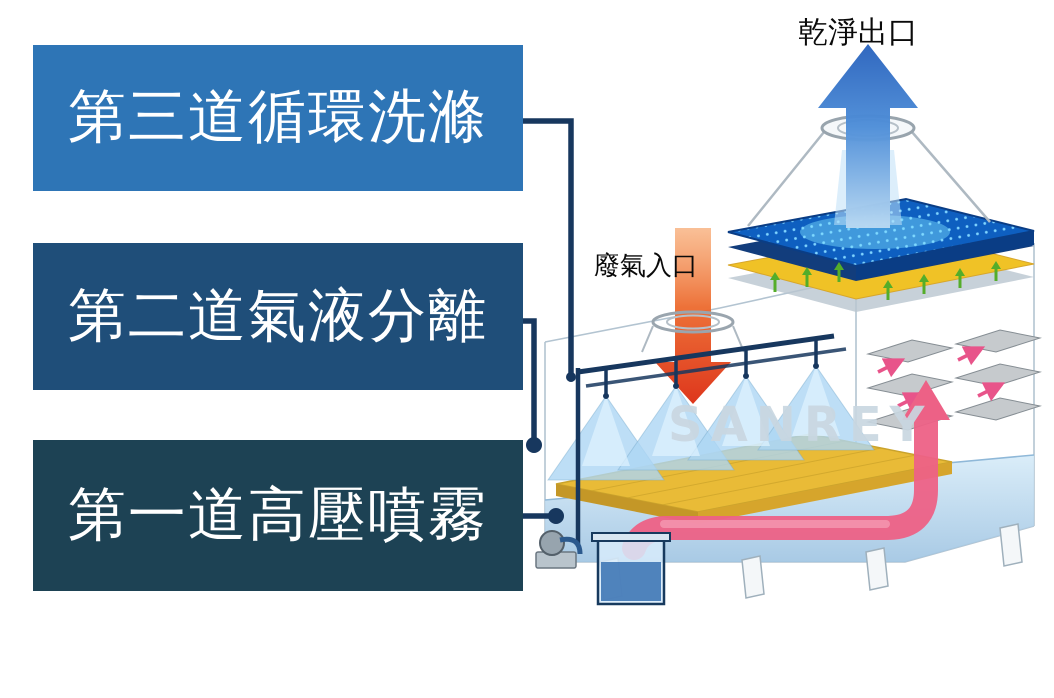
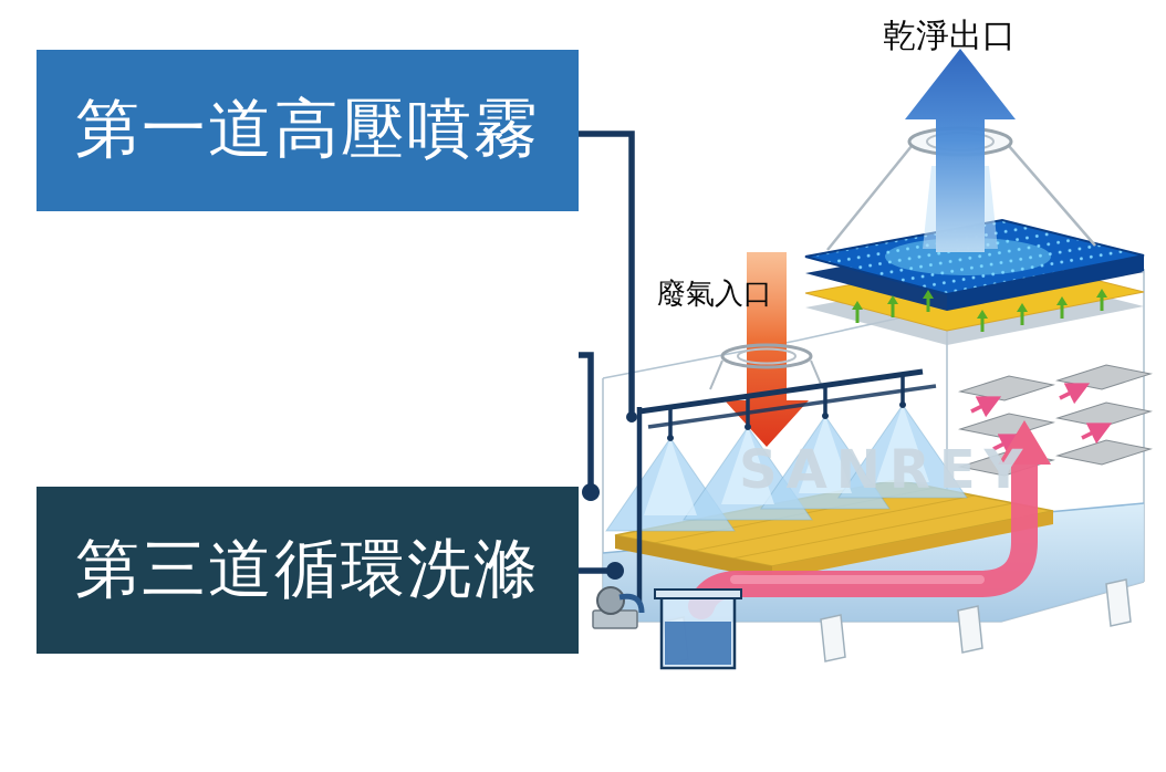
- 第三道循環洗滌
+ 第一道高壓噴霧
- 第二道氣液分離
- 第一道高壓噴霧
+ 第三道循環洗滌
  SANREY
  乾淨出口
  廢氣入口
